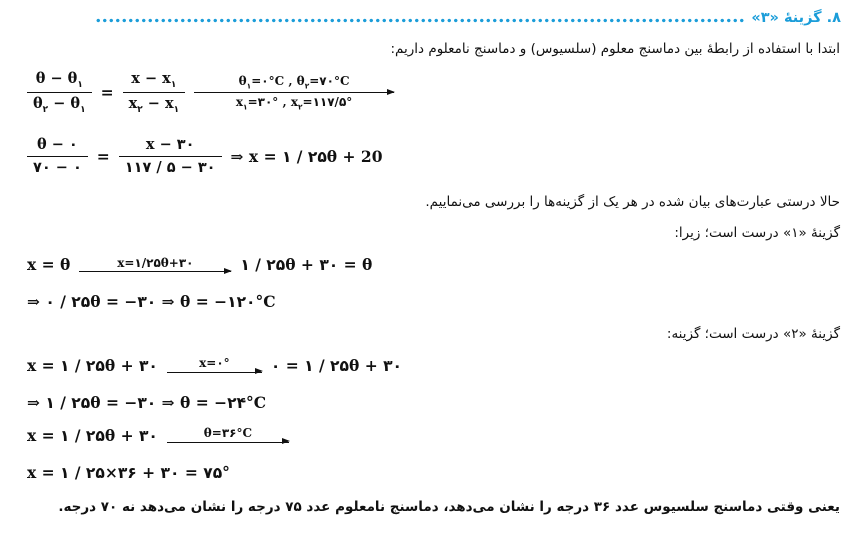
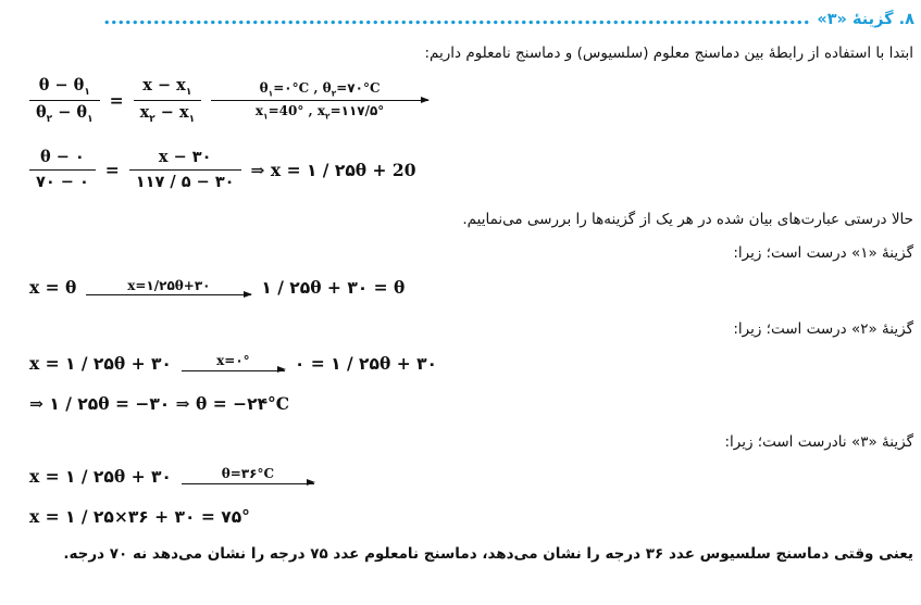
  ۸. گزینهٔ «۳»
  ابتدا با استفاده از رابطهٔ بین دماسنج معلوم (سلسیوس) و دماسنج نامعلوم داریم:
  θ − θ۱
  θ۲ − θ۱
  =
  x − x۱
  x۲ − x۱
  θ۱=۰°C , θ۲=۷۰°C
- x۱=۳۰° , x۲=۱۱۷/۵°
+ x۱=40° , x۲=۱۱۷/۵°
  θ − ۰
  ۷۰ − ۰
  =
  x − ۳۰
  ۱۱۷ / ۵ − ۳۰
  ⇒ x = ۱ / ۲۵θ + 20
  حالا درستی عبارت‌های بیان شده در هر یک از گزینه‌ها را بررسی می‌نماییم.
  گزینهٔ «۱» درست است؛ زیرا:
  x = θ
  x=۱/۲۵θ+۳۰
  ۱ / ۲۵θ + ۳۰ = θ
- ⇒ ۰ / ۲۵θ = −۳۰ ⇒ θ = −۱۲۰°C
- گزینهٔ «۲» درست است؛ گزینه:
+ گزینهٔ «۲» درست است؛ زیرا:
  x = ۱ / ۲۵θ + ۳۰
  x=۰°
  ۰ = ۱ / ۲۵θ + ۳۰
  ⇒ ۱ / ۲۵θ = −۳۰ ⇒ θ = −۲۴°C
+ گزینهٔ «۳» نادرست است؛ زیرا:
  x = ۱ / ۲۵θ + ۳۰
  θ=۳۶°C
  x = ۱ / ۲۵×۳۶ + ۳۰ = ۷۵°
  یعنی وقتی دماسنج سلسیوس عدد ۳۶ درجه را نشان می‌دهد، دماسنج نامعلوم عدد ۷۵ درجه را نشان می‌دهد نه ۷۰ درجه.
